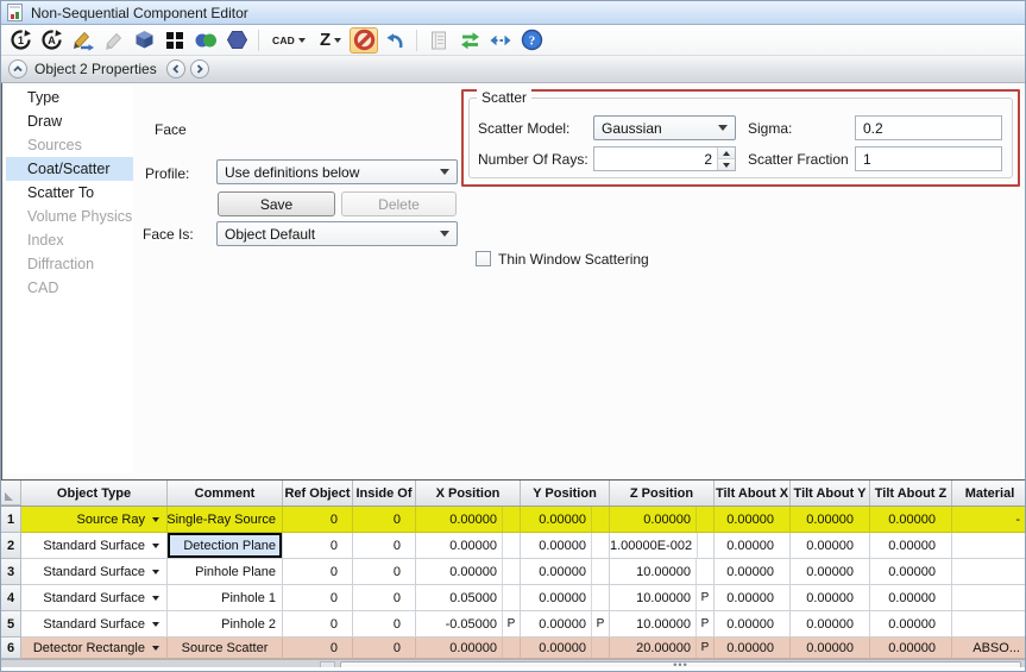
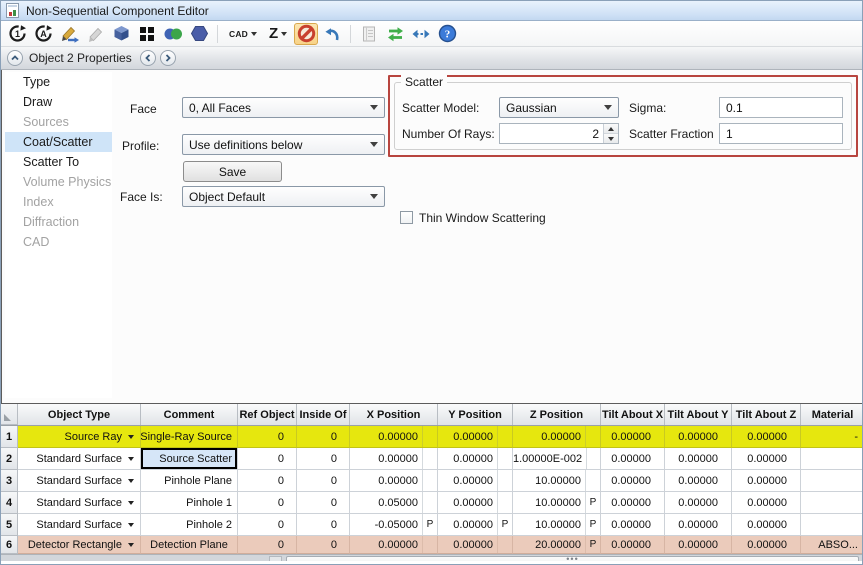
  Non-Sequential Component Editor
  1
  A
  CAD
  Z
  ?
  Object 2 Properties
  Type
  Draw
  Sources
  Coat/Scatter
  Scatter To
  Volume Physics
  Index
  Diffraction
  CAD
  Face
+ 0, All Faces
  Profile:
  Use definitions below
  Save
- Delete
  Face Is:
  Object Default
  Scatter
  Scatter Model:
  Gaussian
  Sigma:
- 0.2
+ 0.1
  Number Of Rays:
  2
  Scatter Fraction
  1
  Thin Window Scattering
  Object Type
  Comment
  Ref Object
  Inside Of
  X Position
  Y Position
  Z Position
  Tilt About X
  Tilt About Y
  Tilt About Z
  Material
  1
  Source Ray
  Single-Ray Source
  0
  0
  0.00000
  0.00000
  0.00000
  0.00000
  0.00000
  0.00000
  -
  2
  Standard Surface
- Detection Plane
+ Source Scatter
  0
  0
  0.00000
  0.00000
  1.00000E-002
  0.00000
  0.00000
  0.00000
  3
  Standard Surface
  Pinhole Plane
  0
  0
  0.00000
  0.00000
  10.00000
  0.00000
  0.00000
  0.00000
  4
  Standard Surface
  Pinhole 1
  0
  0
  0.05000
  0.00000
  10.00000
  P
  0.00000
  0.00000
  0.00000
  5
  Standard Surface
  Pinhole 2
  0
  0
  -0.05000
  P
  0.00000
  P
  10.00000
  P
  0.00000
  0.00000
  0.00000
  6
  Detector Rectangle
- Source Scatter
+ Detection Plane
  0
  0
  0.00000
  0.00000
  20.00000
  P
  0.00000
  0.00000
  0.00000
  ABSO...
  •••
